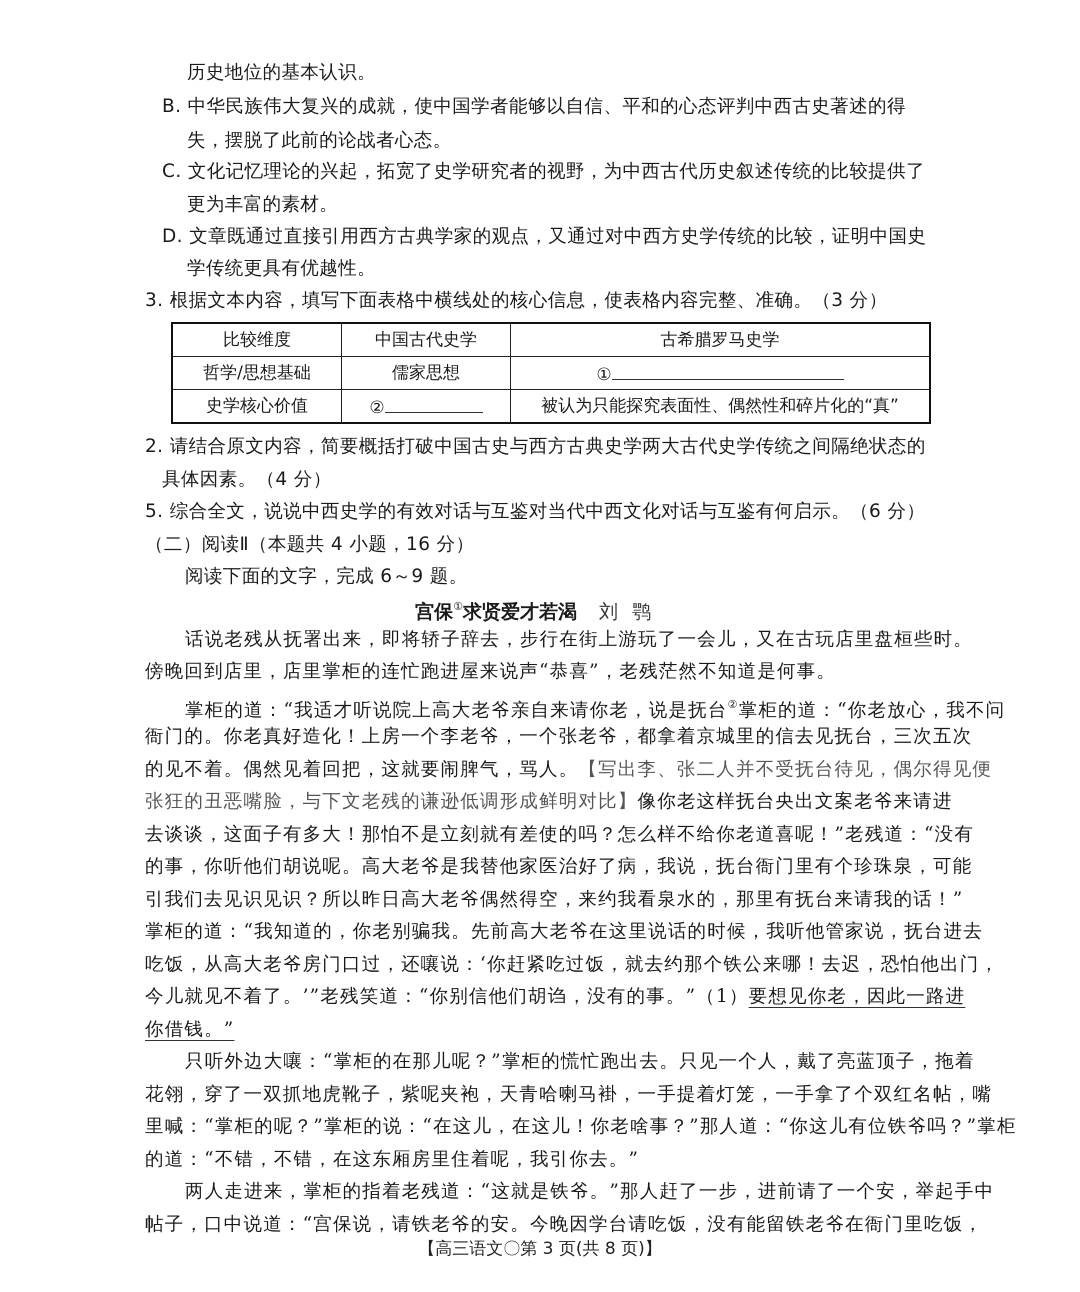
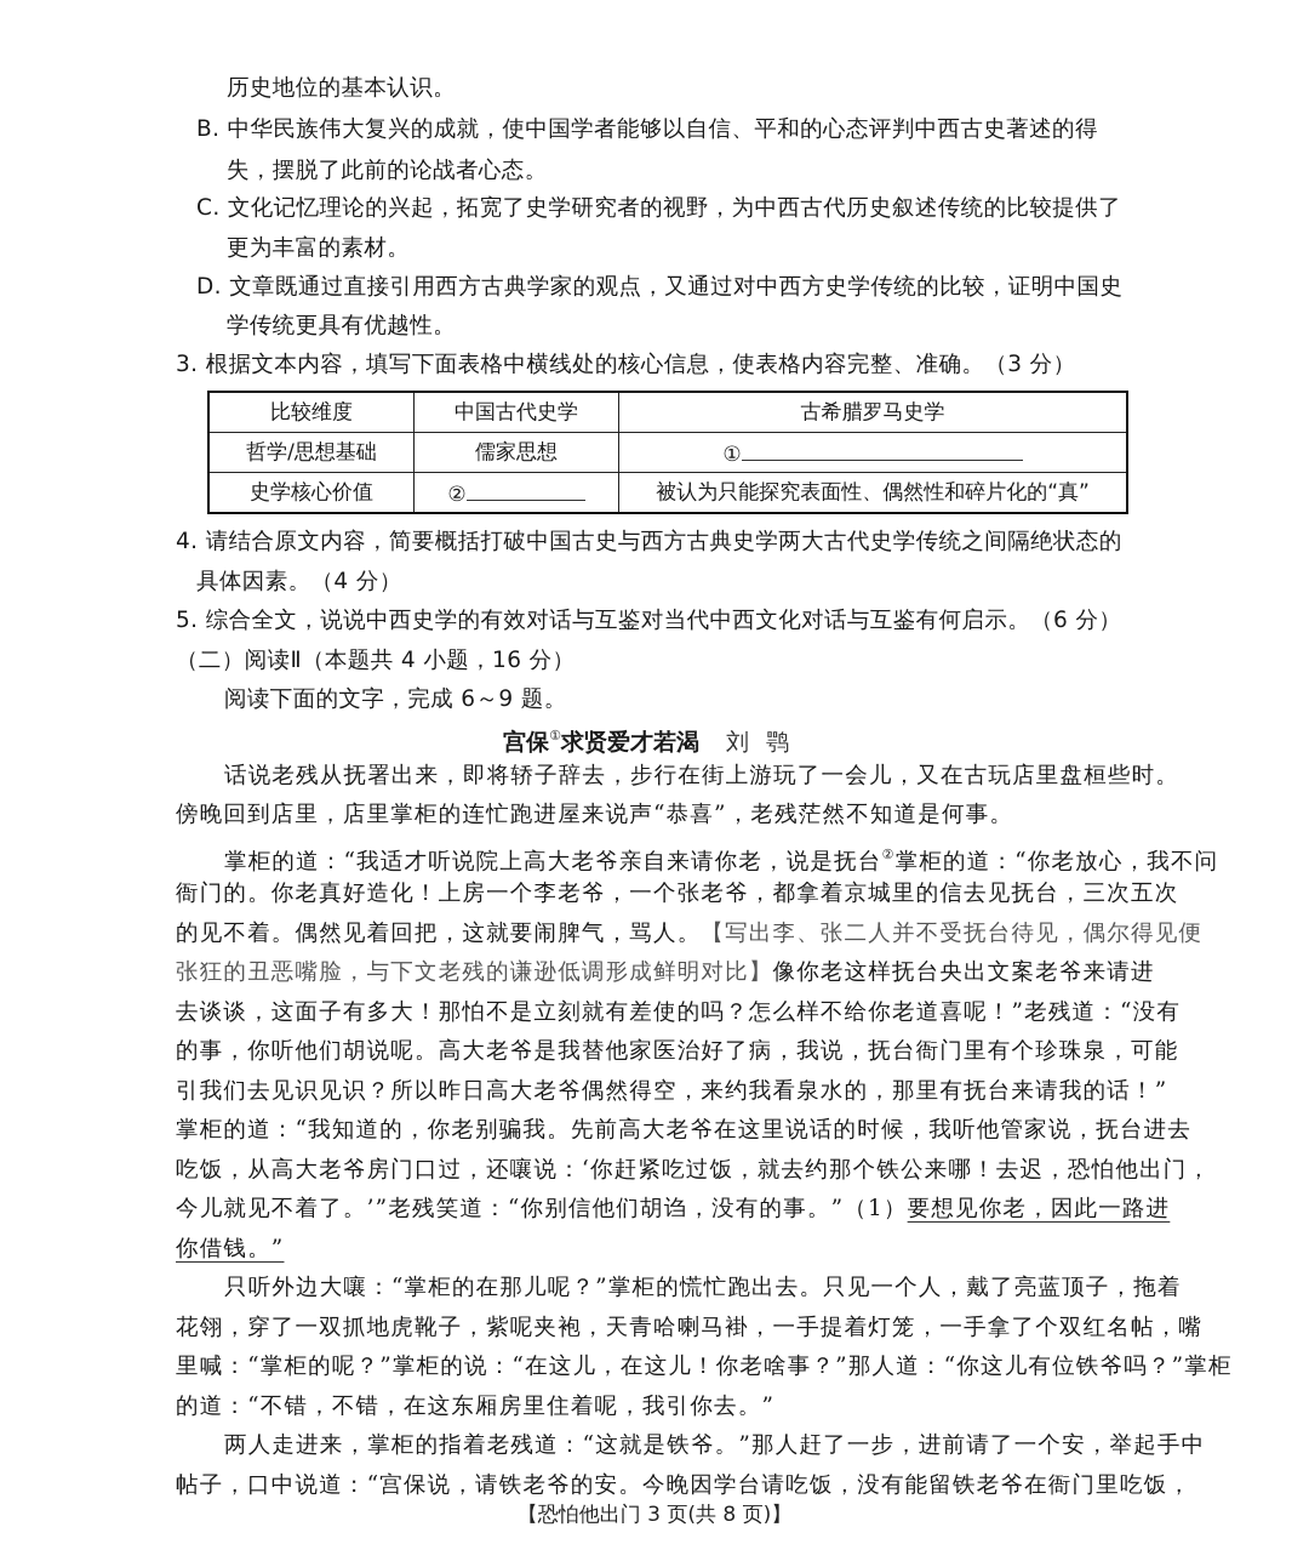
  历史地位的基本认识。
  B. 中华民族伟大复兴的成就，使中国学者能够以自信、平和的心态评判中西古史著述的得
  失，摆脱了此前的论战者心态。
  C. 文化记忆理论的兴起，拓宽了史学研究者的视野，为中西古代历史叙述传统的比较提供了
  更为丰富的素材。
  D. 文章既通过直接引用西方古典学家的观点，又通过对中西方史学传统的比较，证明中国史
  学传统更具有优越性。
  3. 根据文本内容，填写下面表格中横线处的核心信息，使表格内容完整、准确。（3 分）
  比较维度	中国古代史学	古希腊罗马史学
  哲学/思想基础	儒家思想	①
  史学核心价值	②	被认为只能探究表面性、偶然性和碎片化的“真”
- 2. 请结合原文内容，简要概括打破中国古史与西方古典史学两大古代史学传统之间隔绝状态的
+ 4. 请结合原文内容，简要概括打破中国古史与西方古典史学两大古代史学传统之间隔绝状态的
  具体因素。（4 分）
  5. 综合全文，说说中西史学的有效对话与互鉴对当代中西文化对话与互鉴有何启示。（6 分）
  （二）阅读Ⅱ（本题共 4 小题，16 分）
  阅读下面的文字，完成 6～9 题。
  宫保①求贤爱才若渴 刘鹗
  话说老残从抚署出来，即将轿子辞去，步行在街上游玩了一会儿，又在古玩店里盘桓些时。
  傍晚回到店里，店里掌柜的连忙跑进屋来说声“恭喜”，老残茫然不知道是何事。
  掌柜的道：“我适才听说院上高大老爷亲自来请你老，说是抚台②掌柜的道：“你老放心，我不问
  衙门的。你老真好造化！上房一个李老爷，一个张老爷，都拿着京城里的信去见抚台，三次五次
  的见不着。偶然见着回把，这就要闹脾气，骂人。【写出李、张二人并不受抚台待见，偶尔得见便
  张狂的丑恶嘴脸，与下文老残的谦逊低调形成鲜明对比】像你老这样抚台央出文案老爷来请进
  去谈谈，这面子有多大！那怕不是立刻就有差使的吗？怎么样不给你老道喜呢！”老残道：“没有
  的事，你听他们胡说呢。高大老爷是我替他家医治好了病，我说，抚台衙门里有个珍珠泉，可能
  引我们去见识见识？所以昨日高大老爷偶然得空，来约我看泉水的，那里有抚台来请我的话！”
  掌柜的道：“我知道的，你老别骗我。先前高大老爷在这里说话的时候，我听他管家说，抚台进去
  吃饭，从高大老爷房门口过，还嚷说：‘你赶紧吃过饭，就去约那个铁公来哪！去迟，恐怕他出门，
  今儿就见不着了。’”老残笑道：“你别信他们胡诌，没有的事。”（1）要想见你老，因此一路进
  你借钱。”
  只听外边大嚷：“掌柜的在那儿呢？”掌柜的慌忙跑出去。只见一个人，戴了亮蓝顶子，拖着
  花翎，穿了一双抓地虎靴子，紫呢夹袍，天青哈喇马褂，一手提着灯笼，一手拿了个双红名帖，嘴
  里喊：“掌柜的呢？”掌柜的说：“在这儿，在这儿！你老啥事？”那人道：“你这儿有位铁爷吗？”掌柜
  的道：“不错，不错，在这东厢房里住着呢，我引你去。”
  两人走进来，掌柜的指着老残道：“这就是铁爷。”那人赶了一步，进前请了一个安，举起手中
  帖子，口中说道：“宫保说，请铁老爷的安。今晚因学台请吃饭，没有能留铁老爷在衙门里吃饭，
- 【高三语文〇第 3 页(共 8 页)】
+ 【恐怕他出门 3 页(共 8 页)】
